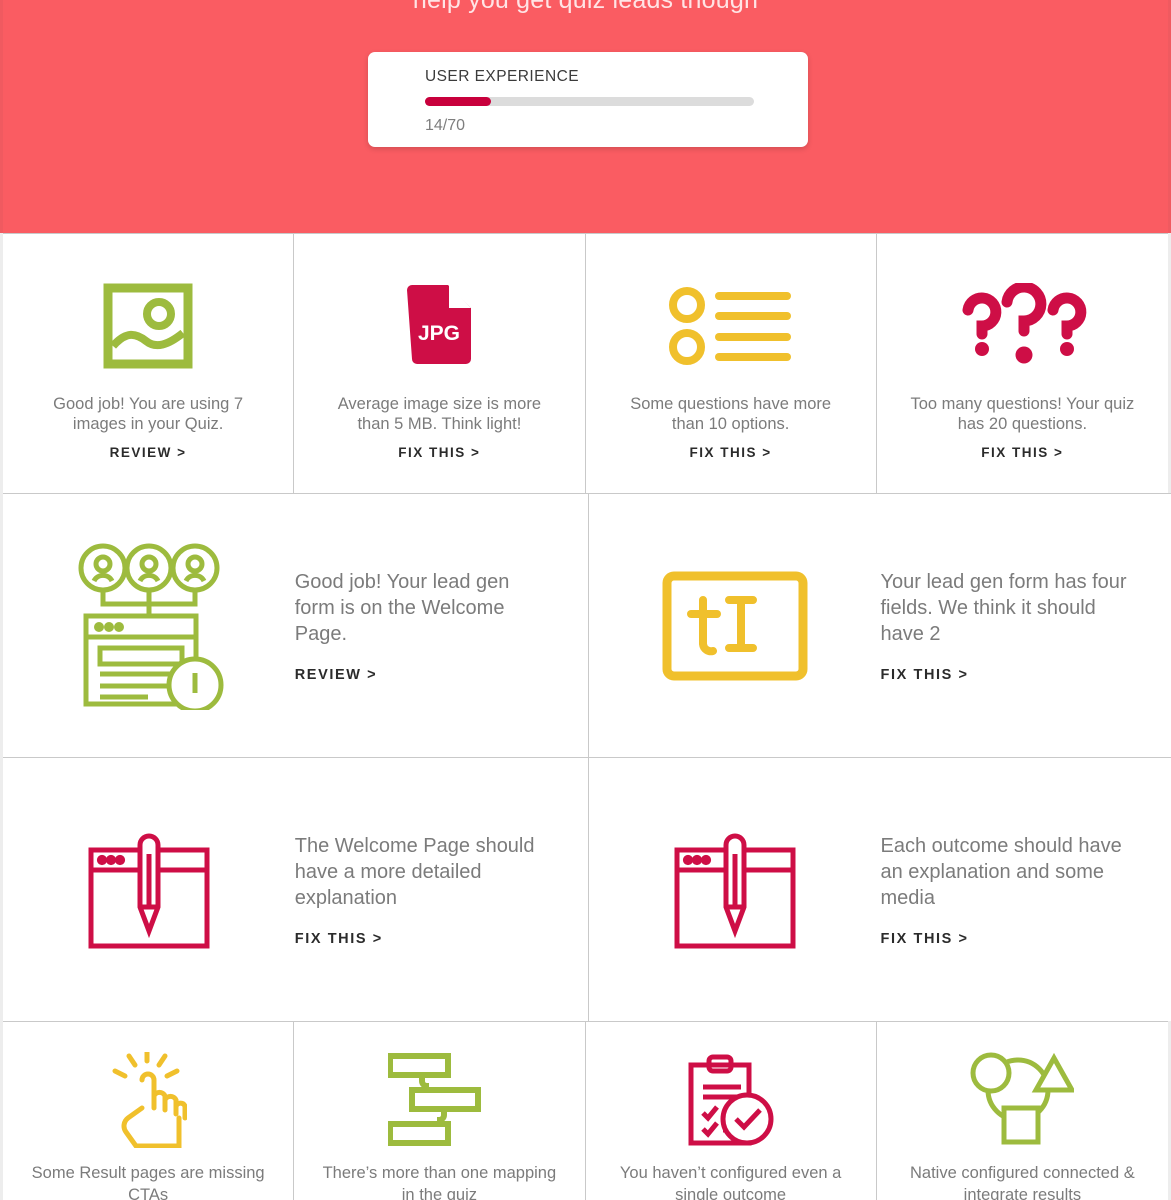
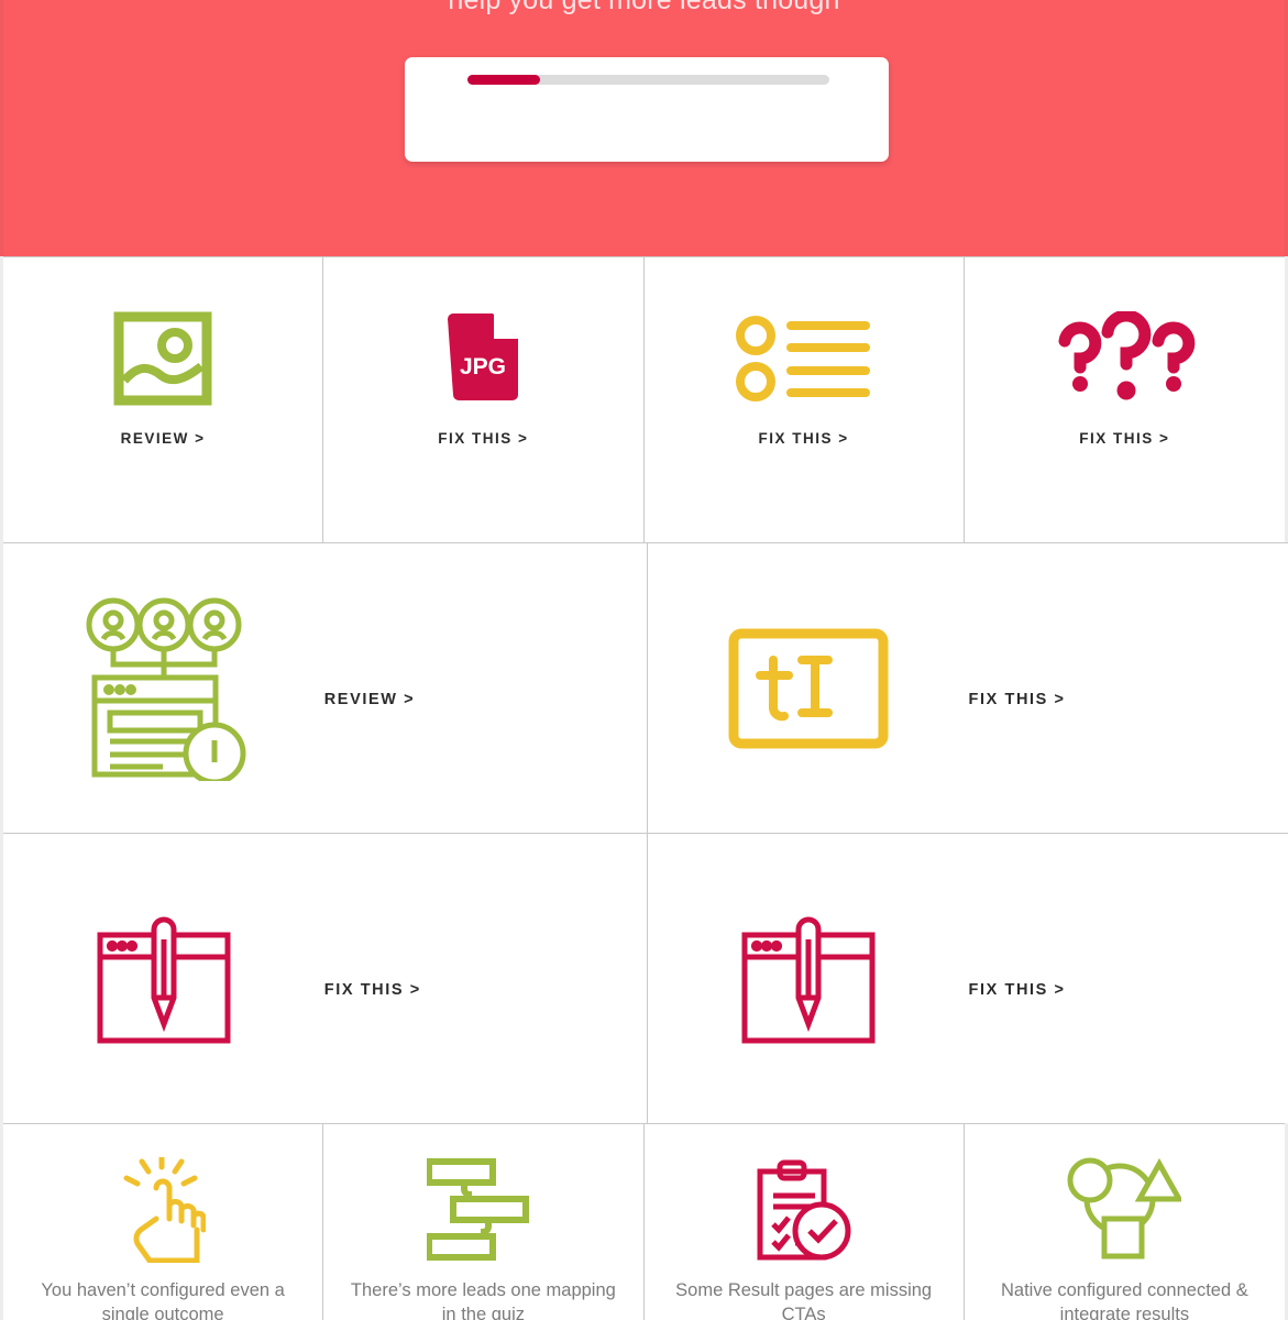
- help you get quiz leads though
+ help you get more leads though
- USER EXPERIENCE
- 14/70
- Good job! You are using 7 images in your Quiz.
  REVIEW >
  JPG
- Average image size is more than 5 MB. Think light!
  FIX THIS >
- Some questions have more than 10 options.
  FIX THIS >
- Too many questions! Your quiz has 20 questions.
  FIX THIS >
- Good job! Your lead gen form is on the Welcome Page.
  REVIEW >
- Your lead gen form has four fields. We think it should have 2
  FIX THIS >
- The Welcome Page should have a more detailed explanation
  FIX THIS >
- Each outcome should have an explanation and some media
  FIX THIS >
- Some Result pages are missing CTAs
+ You haven’t configured even a single outcome
- There’s more than one mapping in the quiz
+ There’s more leads one mapping in the quiz
- You haven’t configured even a single outcome
+ Some Result pages are missing CTAs
  Native configured connected & integrate results
